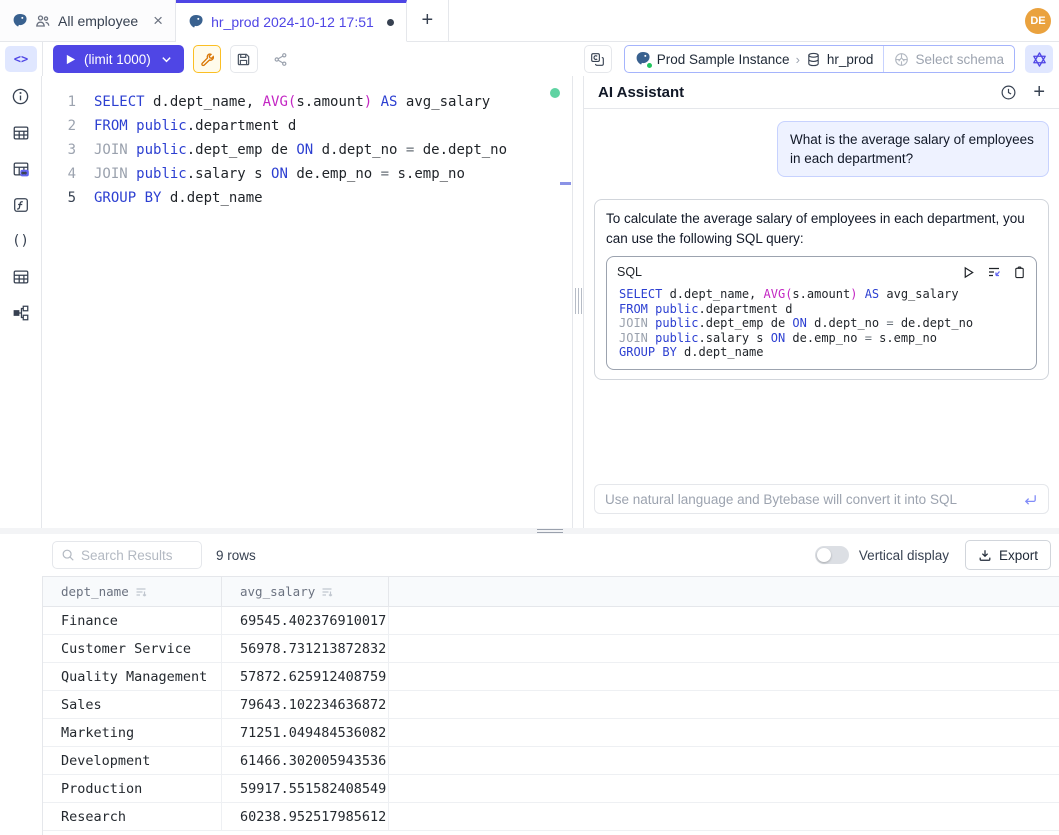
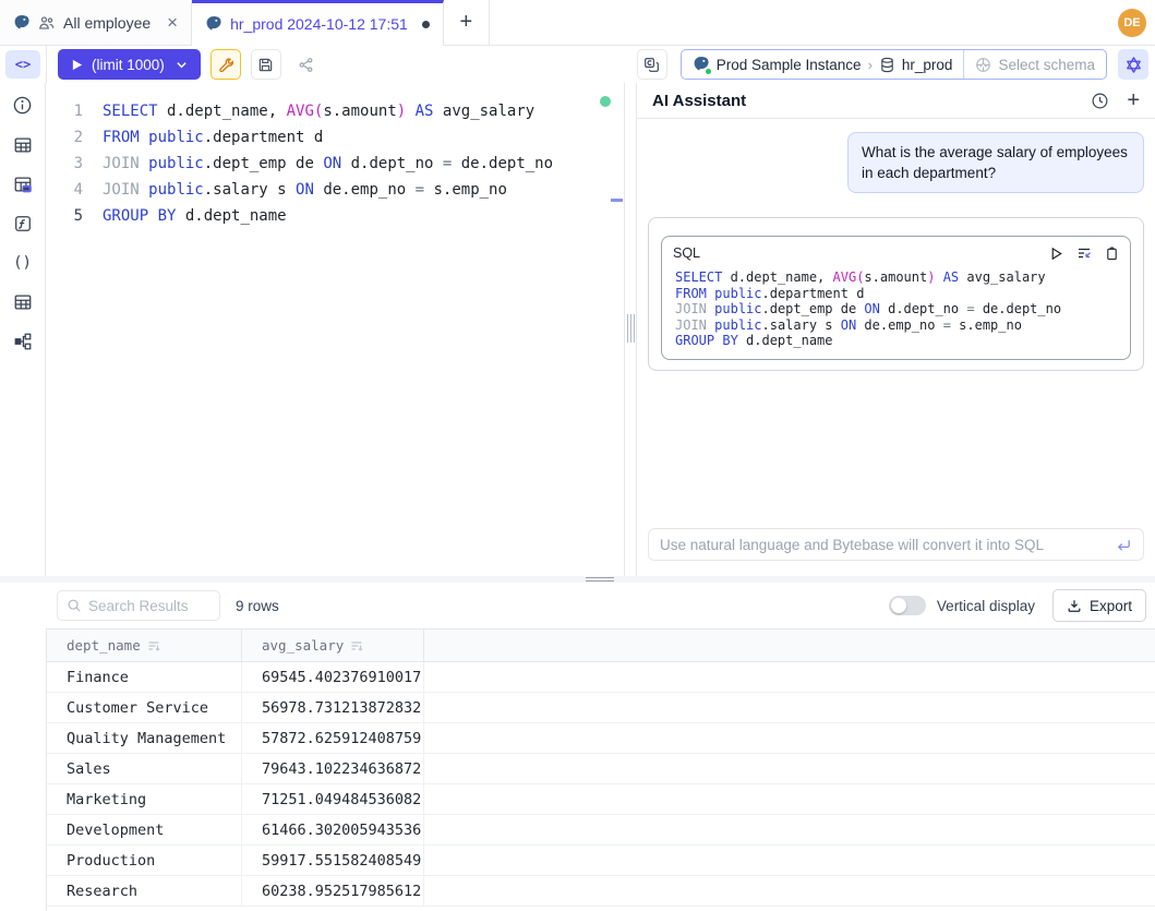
  All employee
  ×
  hr_prod 2024-10-12 17:51
  +
  DE
  <>
  (limit 1000)
  Prod Sample Instance
  ›
  hr_prod
  Select schema
  ()
  1
  SELECT d.dept_name, AVG(s.amount) AS avg_salary
  2
  FROM public.department d
  3
  JOIN public.dept_emp de ON d.dept_no = de.dept_no
  4
  JOIN public.salary s ON de.emp_no = s.emp_no
  5
  GROUP BY d.dept_name
  AI Assistant
  +
  What is the average salary of employees in each department?
- To calculate the average salary of employees in each department, you can use the following SQL query:
  SQL
  SELECT d.dept_name, AVG(s.amount) AS avg_salary
  FROM public.department d
  JOIN public.dept_emp de ON d.dept_no = de.dept_no
  JOIN public.salary s ON de.emp_no = s.emp_no
  GROUP BY d.dept_name
  Use natural language and Bytebase will convert it into SQL
  Search Results
  9 rows
  Vertical display
  Export
  dept_name
  avg_salary
  Finance
  69545.402376910017
  Customer Service
  56978.731213872832
  Quality Management
  57872.625912408759
  Sales
  79643.102234636872
  Marketing
  71251.049484536082
  Development
  61466.302005943536
  Production
  59917.551582408549
  Research
  60238.952517985612
